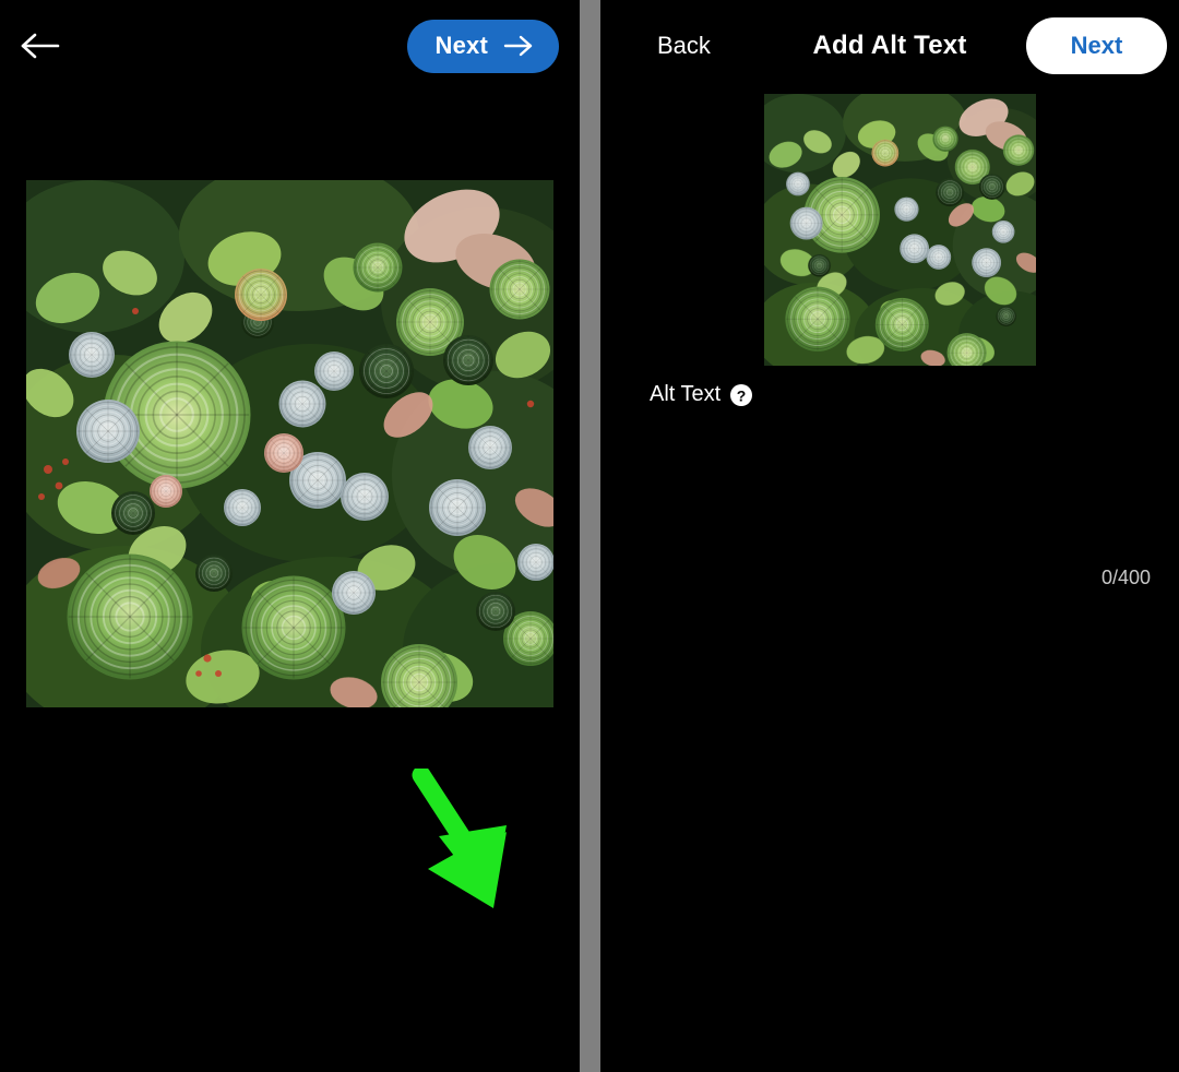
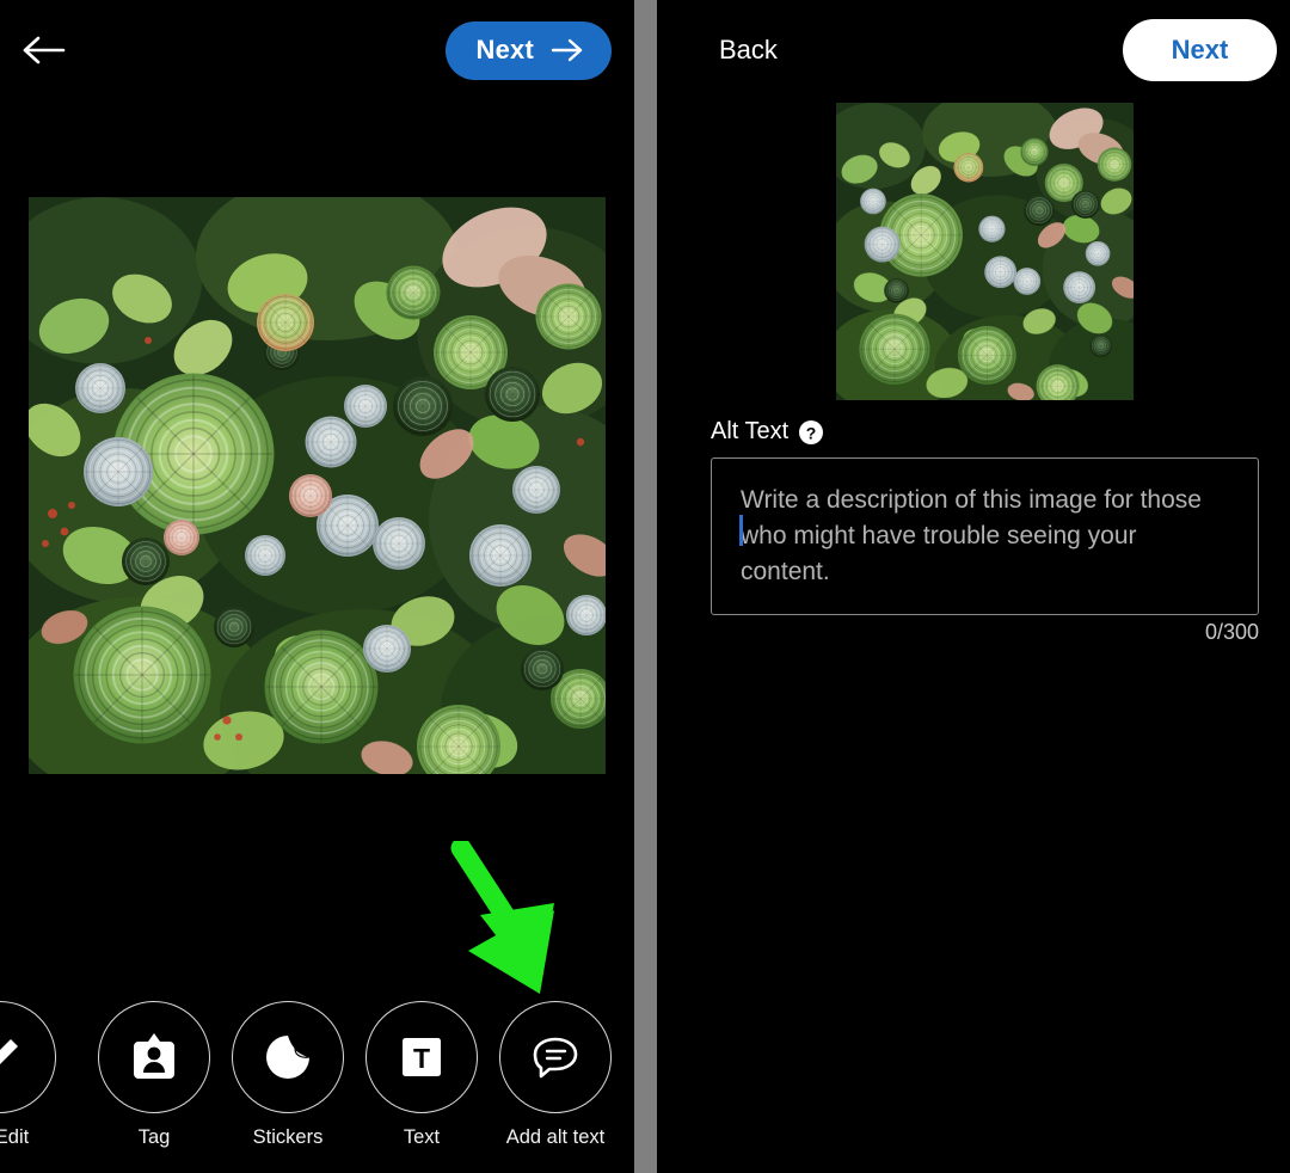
  Next
+ Edit
+ Tag
+ Stickers
+ T
+ Text
+ Add alt text
  Back
- Add Alt Text
  Next
  Alt Text
  ?
+ Write a description of this image for those who might have trouble seeing your content.
- 0/400
+ 0/300
